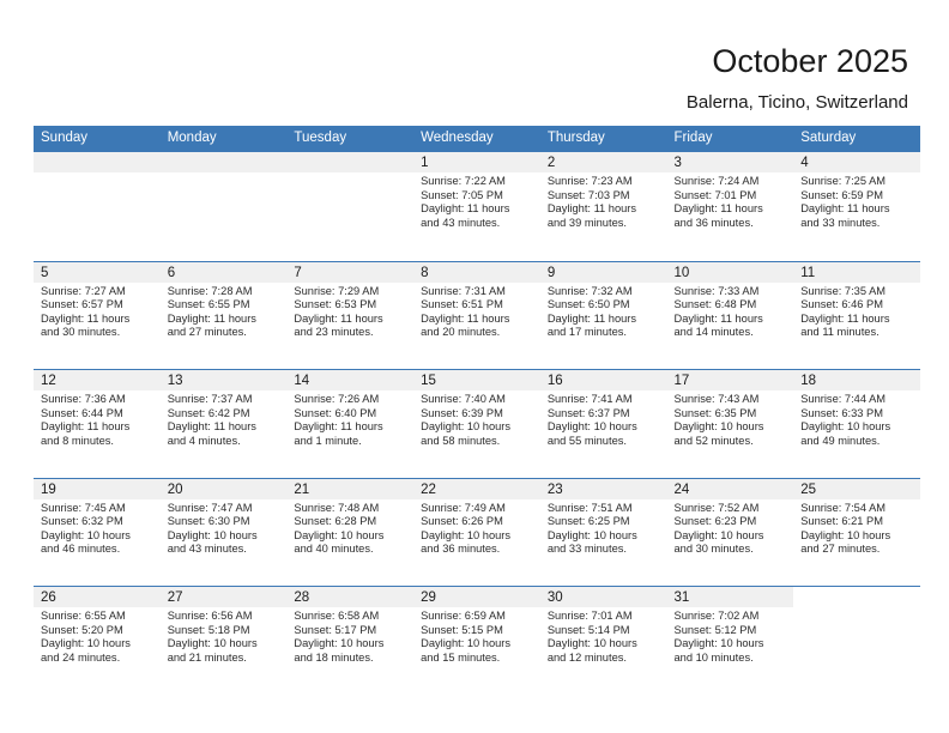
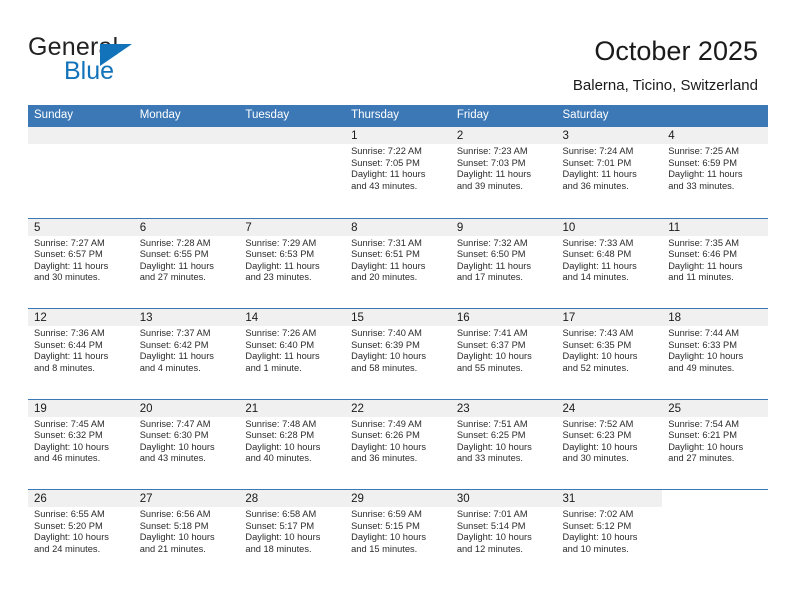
+ General
+ Blue
  October 2025
  Balerna, Ticino, Switzerland
  Sunday
  Monday
  Tuesday
- Wednesday
  Thursday
  Friday
  Saturday
  1
  Sunrise: 7:22 AM
  Sunset: 7:05 PM
  Daylight: 11 hours
  and 43 minutes.
  2
  Sunrise: 7:23 AM
  Sunset: 7:03 PM
  Daylight: 11 hours
  and 39 minutes.
  3
  Sunrise: 7:24 AM
  Sunset: 7:01 PM
  Daylight: 11 hours
  and 36 minutes.
  4
  Sunrise: 7:25 AM
  Sunset: 6:59 PM
  Daylight: 11 hours
  and 33 minutes.
  5
  Sunrise: 7:27 AM
  Sunset: 6:57 PM
  Daylight: 11 hours
  and 30 minutes.
  6
  Sunrise: 7:28 AM
  Sunset: 6:55 PM
  Daylight: 11 hours
  and 27 minutes.
  7
  Sunrise: 7:29 AM
  Sunset: 6:53 PM
  Daylight: 11 hours
  and 23 minutes.
  8
  Sunrise: 7:31 AM
  Sunset: 6:51 PM
  Daylight: 11 hours
  and 20 minutes.
  9
  Sunrise: 7:32 AM
  Sunset: 6:50 PM
  Daylight: 11 hours
  and 17 minutes.
  10
  Sunrise: 7:33 AM
  Sunset: 6:48 PM
  Daylight: 11 hours
  and 14 minutes.
  11
  Sunrise: 7:35 AM
  Sunset: 6:46 PM
  Daylight: 11 hours
  and 11 minutes.
  12
  Sunrise: 7:36 AM
  Sunset: 6:44 PM
  Daylight: 11 hours
  and 8 minutes.
  13
  Sunrise: 7:37 AM
  Sunset: 6:42 PM
  Daylight: 11 hours
  and 4 minutes.
  14
  Sunrise: 7:26 AM
  Sunset: 6:40 PM
  Daylight: 11 hours
  and 1 minute.
  15
  Sunrise: 7:40 AM
  Sunset: 6:39 PM
  Daylight: 10 hours
  and 58 minutes.
  16
  Sunrise: 7:41 AM
  Sunset: 6:37 PM
  Daylight: 10 hours
  and 55 minutes.
  17
  Sunrise: 7:43 AM
  Sunset: 6:35 PM
  Daylight: 10 hours
  and 52 minutes.
  18
  Sunrise: 7:44 AM
  Sunset: 6:33 PM
  Daylight: 10 hours
  and 49 minutes.
  19
  Sunrise: 7:45 AM
  Sunset: 6:32 PM
  Daylight: 10 hours
  and 46 minutes.
  20
  Sunrise: 7:47 AM
  Sunset: 6:30 PM
  Daylight: 10 hours
  and 43 minutes.
  21
  Sunrise: 7:48 AM
  Sunset: 6:28 PM
  Daylight: 10 hours
  and 40 minutes.
  22
  Sunrise: 7:49 AM
  Sunset: 6:26 PM
  Daylight: 10 hours
  and 36 minutes.
  23
  Sunrise: 7:51 AM
  Sunset: 6:25 PM
  Daylight: 10 hours
  and 33 minutes.
  24
  Sunrise: 7:52 AM
  Sunset: 6:23 PM
  Daylight: 10 hours
  and 30 minutes.
  25
  Sunrise: 7:54 AM
  Sunset: 6:21 PM
  Daylight: 10 hours
  and 27 minutes.
  26
  Sunrise: 6:55 AM
  Sunset: 5:20 PM
  Daylight: 10 hours
  and 24 minutes.
  27
  Sunrise: 6:56 AM
  Sunset: 5:18 PM
  Daylight: 10 hours
  and 21 minutes.
  28
  Sunrise: 6:58 AM
  Sunset: 5:17 PM
  Daylight: 10 hours
  and 18 minutes.
  29
  Sunrise: 6:59 AM
  Sunset: 5:15 PM
  Daylight: 10 hours
  and 15 minutes.
  30
  Sunrise: 7:01 AM
  Sunset: 5:14 PM
  Daylight: 10 hours
  and 12 minutes.
  31
  Sunrise: 7:02 AM
  Sunset: 5:12 PM
  Daylight: 10 hours
  and 10 minutes.
